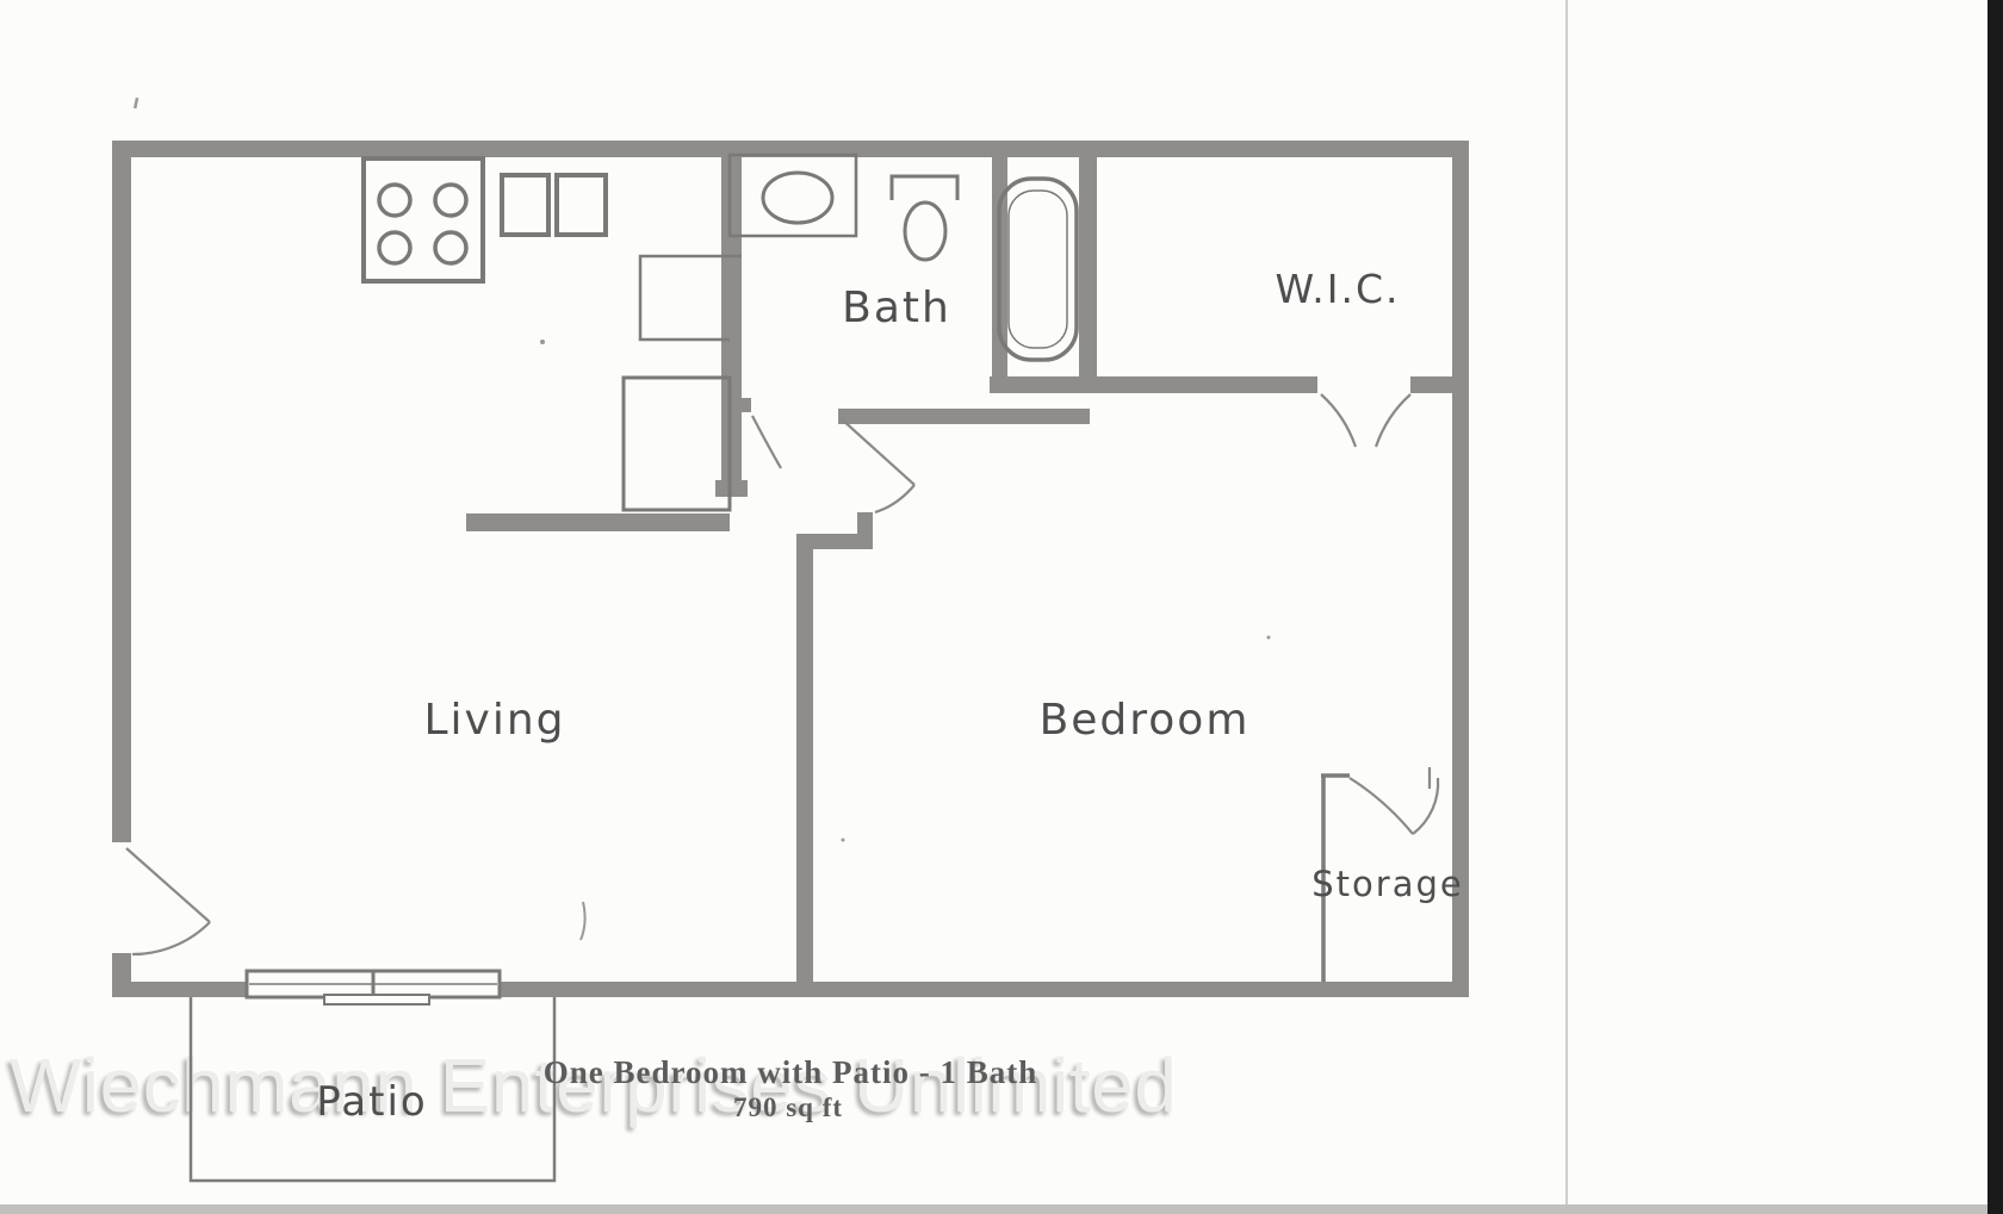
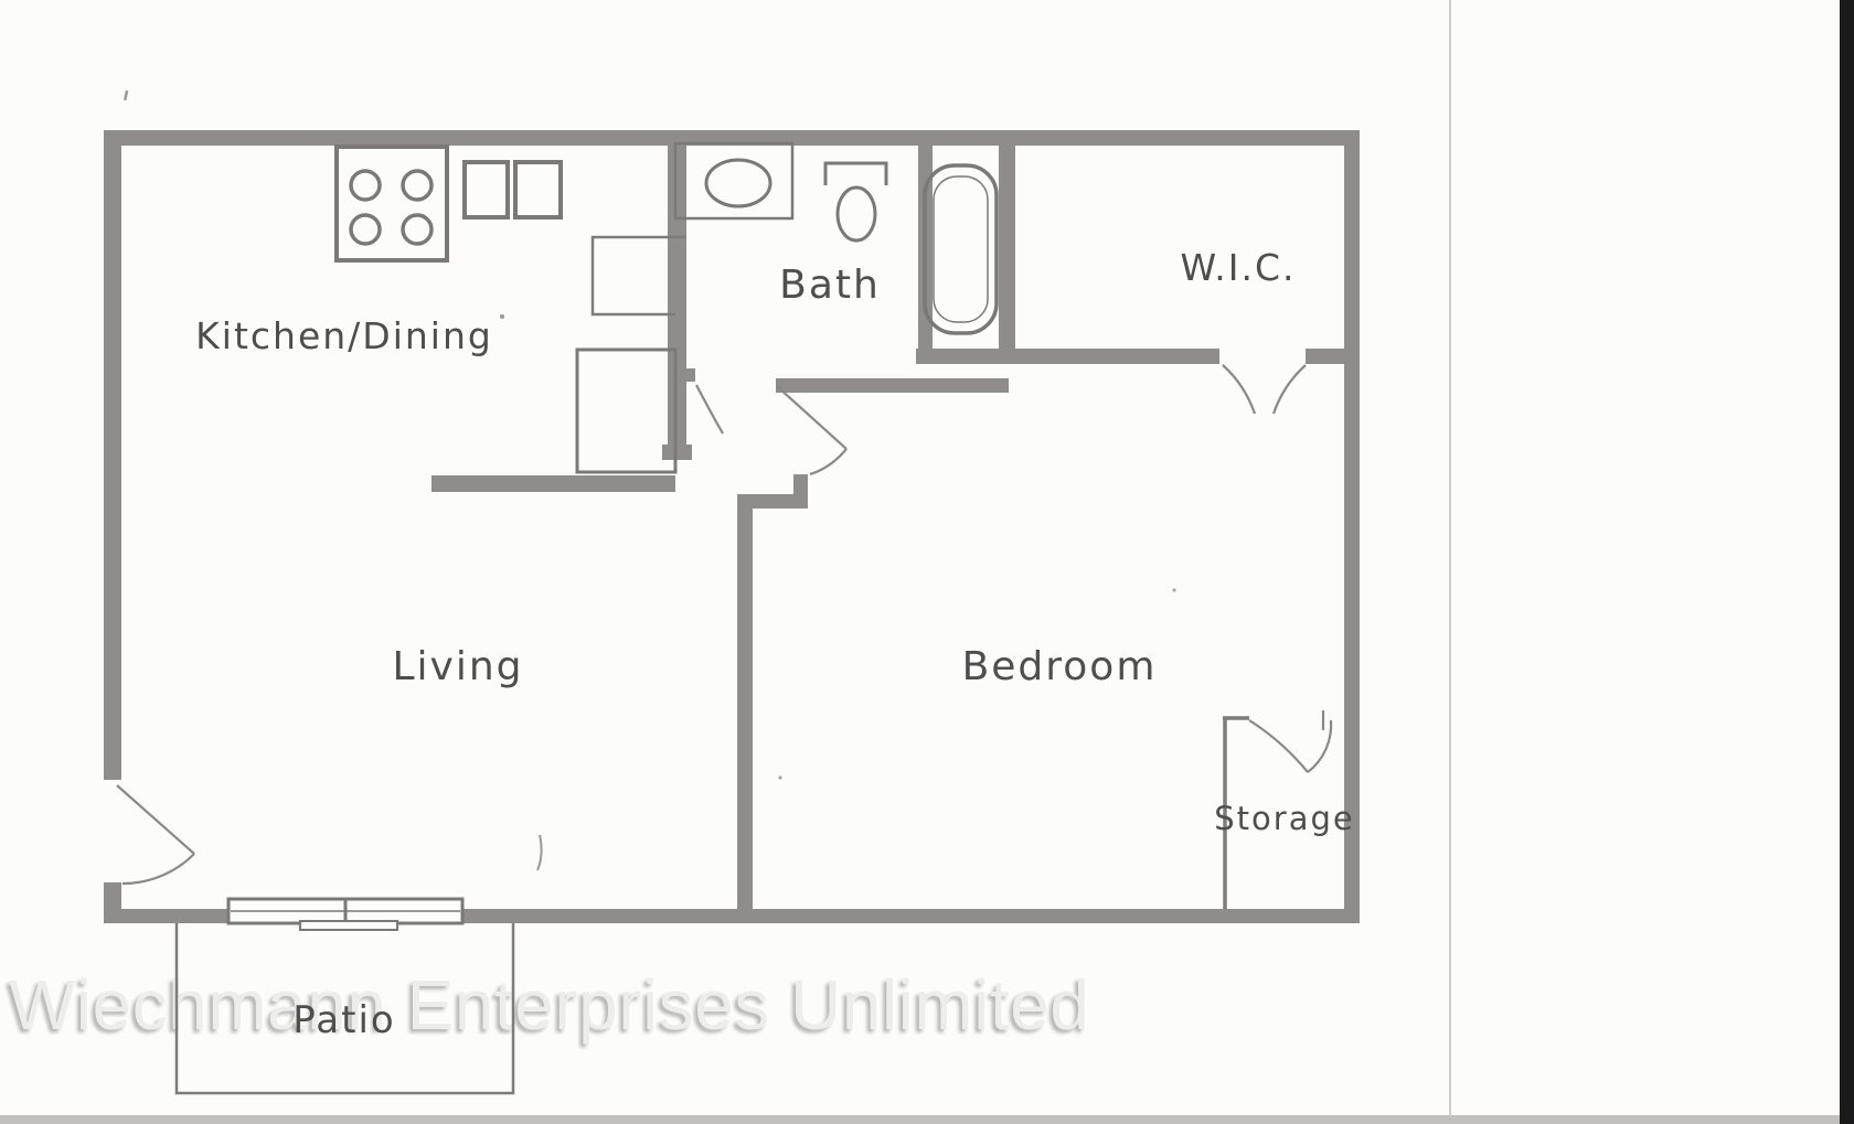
  Wiechmann Enterprises Unlimited
+ Kitchen/Dining
  Bath
  W.I.C.
  Living
  Bedroom
  Storage
  Patio
- One Bedroom with Patio - 1 Bath
- 790 sq ft
